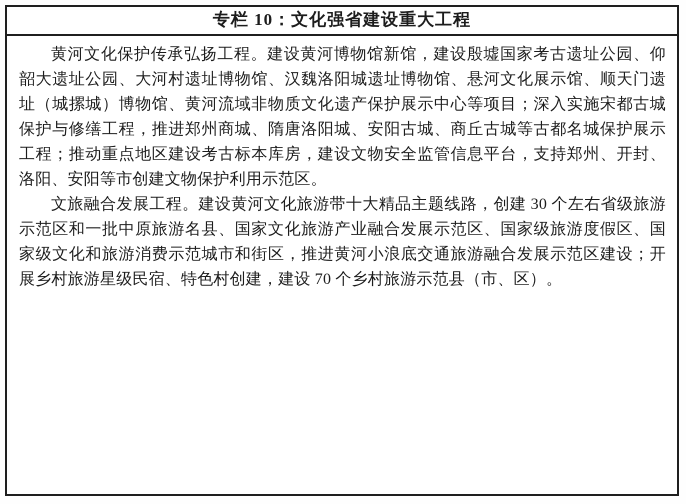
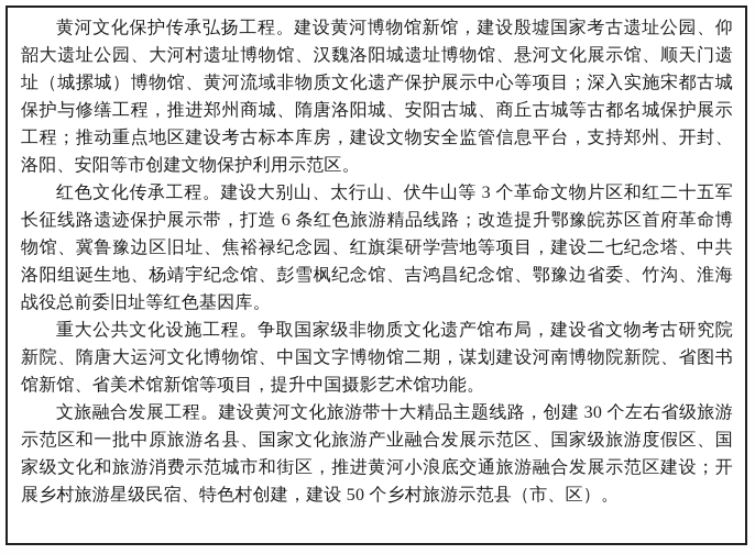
- 专栏 10：文化强省建设重大工程
  黄河文化保护传承弘扬工程。建设黄河博物馆新馆，建设殷墟国家考古遗址公园、仰韶大遗址公园、大河村遗址博物馆、汉魏洛阳城遗址博物馆、悬河文化展示馆、顺天门遗址（城摞城）博物馆、黄河流域非物质文化遗产保护展示中心等项目；深入实施宋都古城保护与修缮工程，推进郑州商城、隋唐洛阳城、安阳古城、商丘古城等古都名城保护展示工程；推动重点地区建设考古标本库房，建设文物安全监管信息平台，支持郑州、开封、洛阳、安阳等市创建文物保护利用示范区。
+ 红色文化传承工程。建设大别山、太行山、伏牛山等 3 个革命文物片区和红二十五军长征线路遗迹保护展示带，打造 6 条红色旅游精品线路；改造提升鄂豫皖苏区首府革命博物馆、冀鲁豫边区旧址、焦裕禄纪念园、红旗渠研学营地等项目，建设二七纪念塔、中共洛阳组诞生地、杨靖宇纪念馆、彭雪枫纪念馆、吉鸿昌纪念馆、鄂豫边省委、竹沟、淮海战役总前委旧址等红色基因库。
+ 重大公共文化设施工程。争取国家级非物质文化遗产馆布局，建设省文物考古研究院新院、隋唐大运河文化博物馆、中国文字博物馆二期，谋划建设河南博物院新院、省图书馆新馆、省美术馆新馆等项目，提升中国摄影艺术馆功能。
- 文旅融合发展工程。建设黄河文化旅游带十大精品主题线路，创建 30 个左右省级旅游示范区和一批中原旅游名县、国家文化旅游产业融合发展示范区、国家级旅游度假区、国家级文化和旅游消费示范城市和街区，推进黄河小浪底交通旅游融合发展示范区建设；开展乡村旅游星级民宿、特色村创建，建设 70 个乡村旅游示范县（市、区）。
+ 文旅融合发展工程。建设黄河文化旅游带十大精品主题线路，创建 30 个左右省级旅游示范区和一批中原旅游名县、国家文化旅游产业融合发展示范区、国家级旅游度假区、国家级文化和旅游消费示范城市和街区，推进黄河小浪底交通旅游融合发展示范区建设；开展乡村旅游星级民宿、特色村创建，建设 50 个乡村旅游示范县（市、区）。
